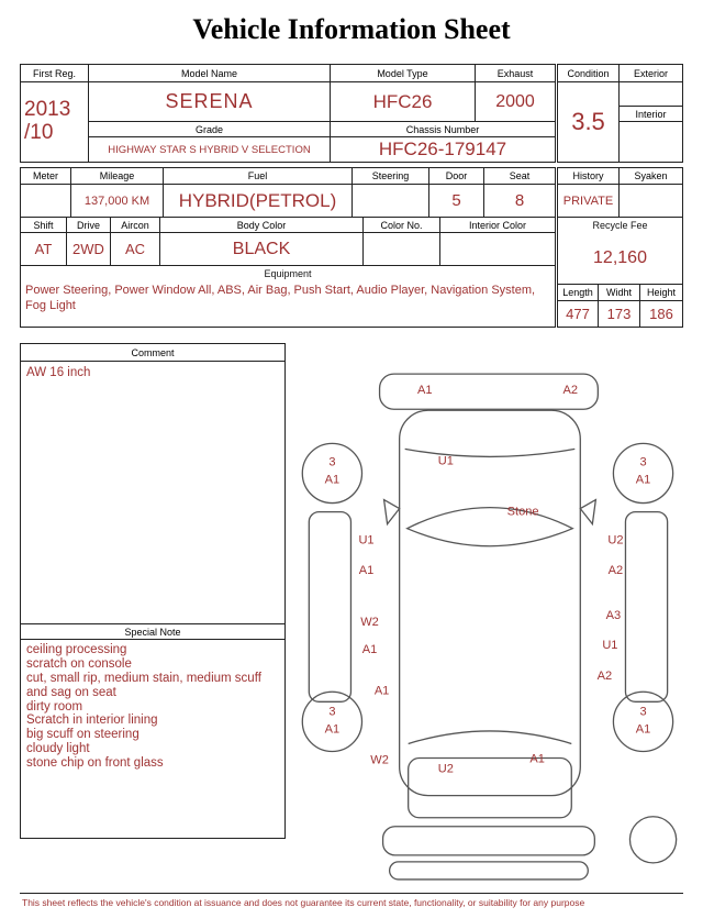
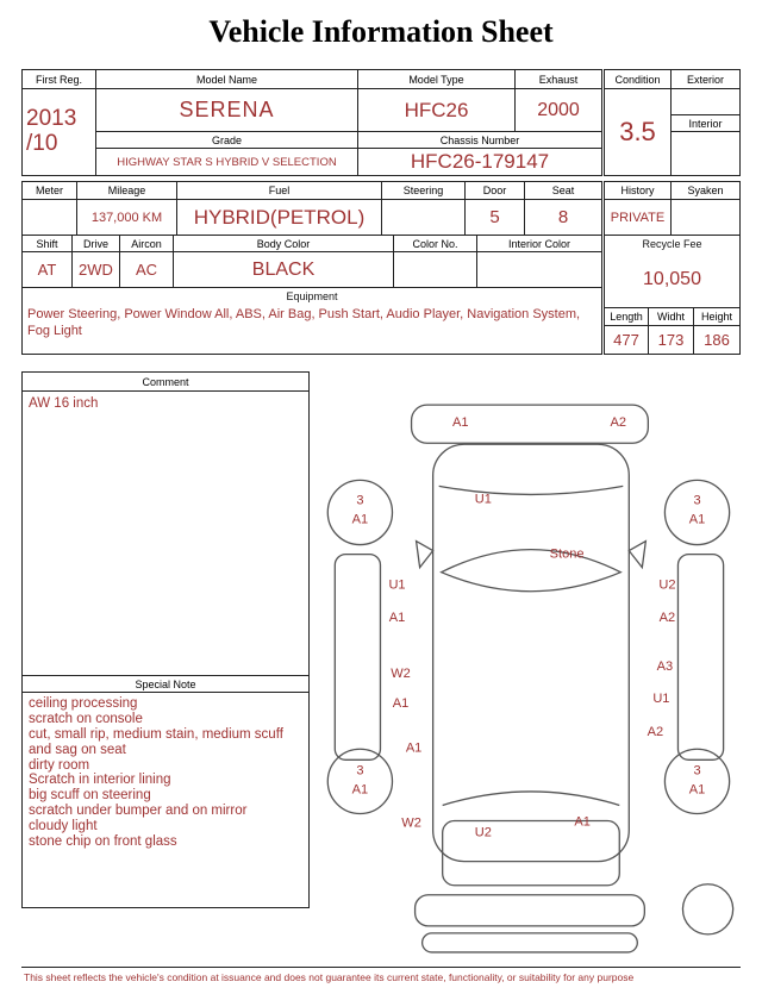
  Vehicle Information Sheet
  First Reg.
  Model Name
  Model Type
  Exhaust
  2013
  /10
  SERENA
  HFC26
  2000
  Grade
  Chassis Number
  HIGHWAY STAR S HYBRID V SELECTION
  HFC26-179147
  Condition
  Exterior
  3.5
  Interior
  Meter
  Mileage
  Fuel
  Steering
  Door
  Seat
  137,000 KM
  HYBRID(PETROL)
  5
  8
  Shift
  Drive
  Aircon
  Body Color
  Color No.
  Interior Color
  AT
  2WD
  AC
  BLACK
  Equipment
  Power Steering, Power Window All, ABS, Air Bag, Push Start, Audio Player, Navigation System, Fog Light
  History
  Syaken
  PRIVATE
  Recycle Fee
- 12,160
+ 10,050
  Length
  Widht
  Height
  477
  173
  186
  Comment
  AW 16 inch
  Special Note
  ceiling processing
  scratch on console
  cut, small rip, medium stain, medium scuff and sag on seat
  dirty room
  Scratch in interior lining
  big scuff on steering
+ scratch under bumper and on mirror
  cloudy light
  stone chip on front glass
  A1
  A2
  3
  A1
  3
  A1
  U1
  Stone
  U1
  A1
  U2
  A2
  W2
  A1
  A3
  U1
  A2
  A1
  3
  A1
  3
  A1
  W2
  U2
  A1
  This sheet reflects the vehicle's condition at issuance and does not guarantee its current state, functionality, or suitability for any purpose
